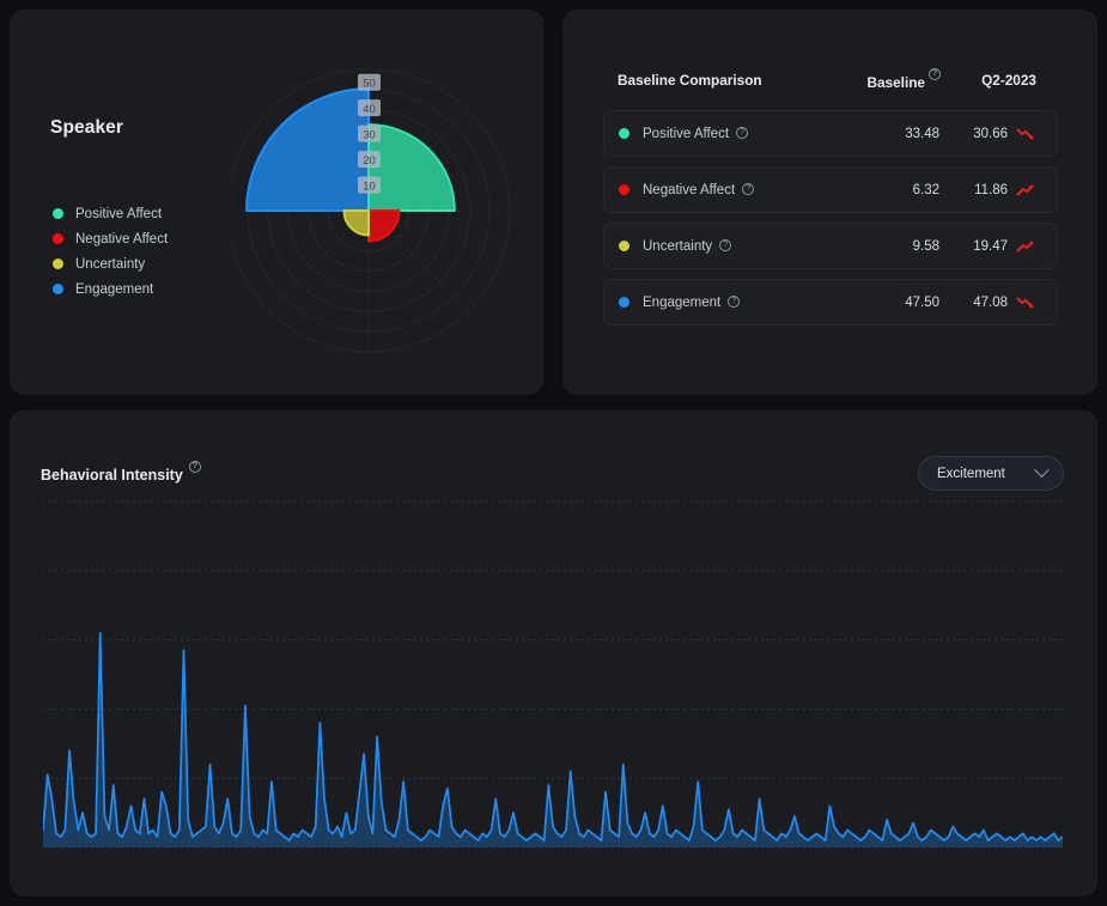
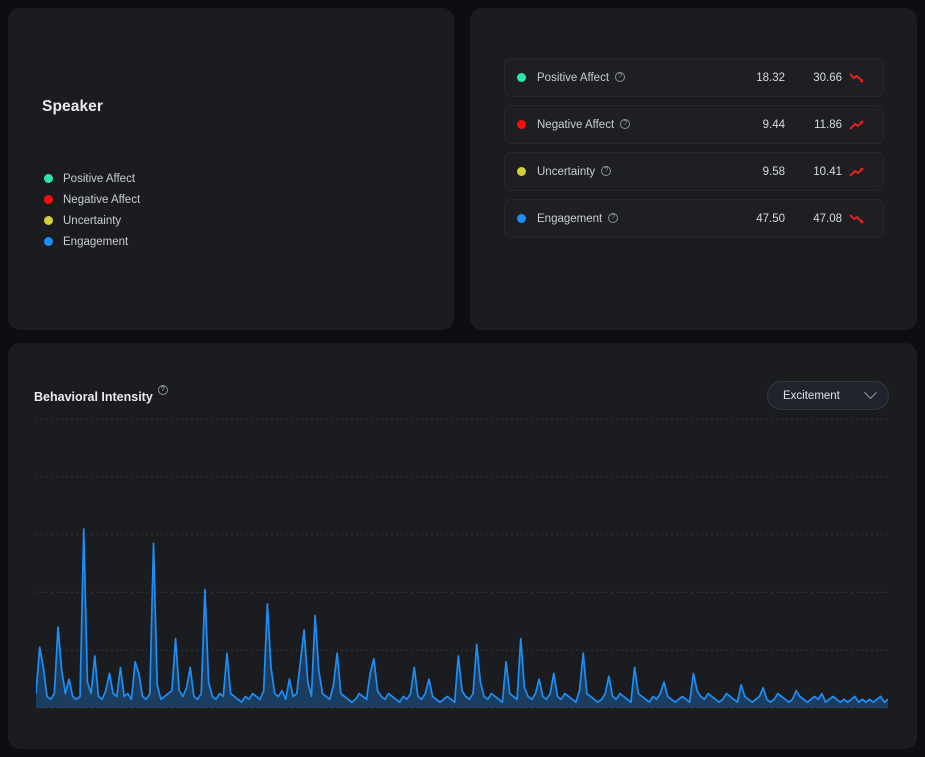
  Speaker
  Positive Affect
  Negative Affect
  Uncertainty
  Engagement
- 10
- 20
- 30
- 40
- 50
- Baseline Comparison
- Baseline
- Q2-2023
  Positive Affect
- 33.48
+ 18.32
  30.66
  Negative Affect
- 6.32
+ 9.44
  11.86
  Uncertainty
  9.58
- 19.47
+ 10.41
  Engagement
  47.50
  47.08
  Behavioral Intensity
  Excitement
